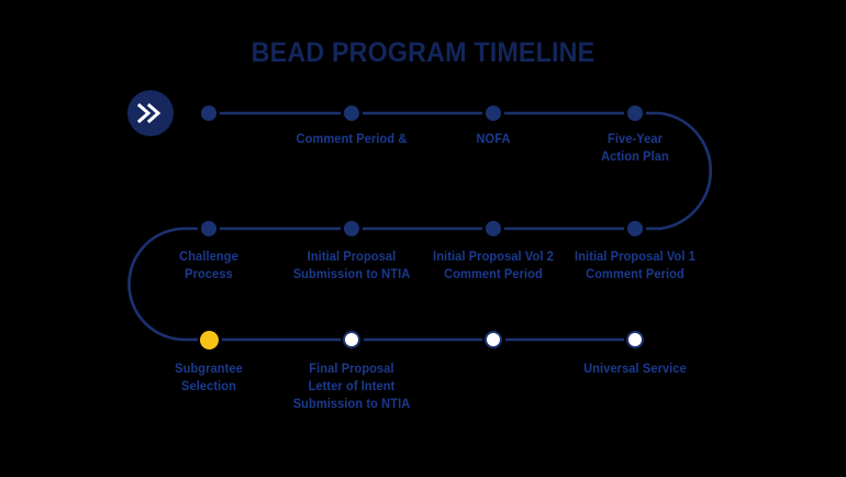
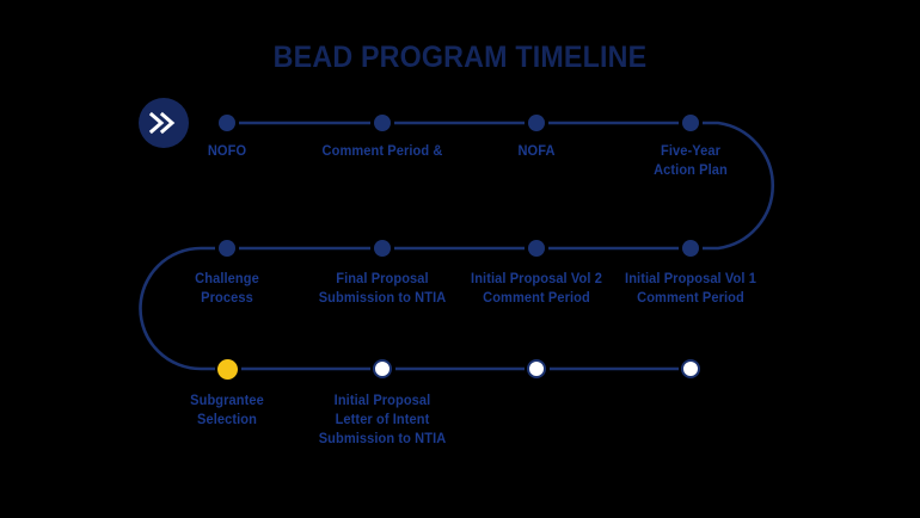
  BEAD PROGRAM TIMELINE
+ NOFO
  Comment Period &
  NOFA
  Five-Year
  Action Plan
  Challenge
  Process
- Initial Proposal
+ Final Proposal
  Submission to NTIA
  Initial Proposal Vol 2
  Comment Period
  Initial Proposal Vol 1
  Comment Period
  Subgrantee
  Selection
- Final Proposal
+ Initial Proposal
  Letter of Intent
  Submission to NTIA
- Universal Service
